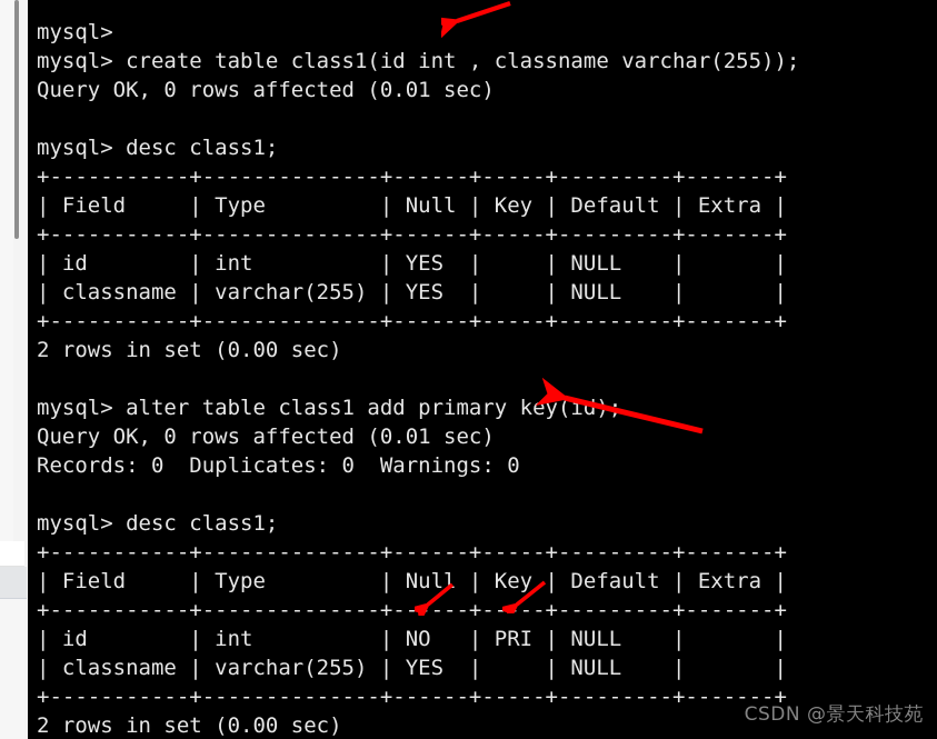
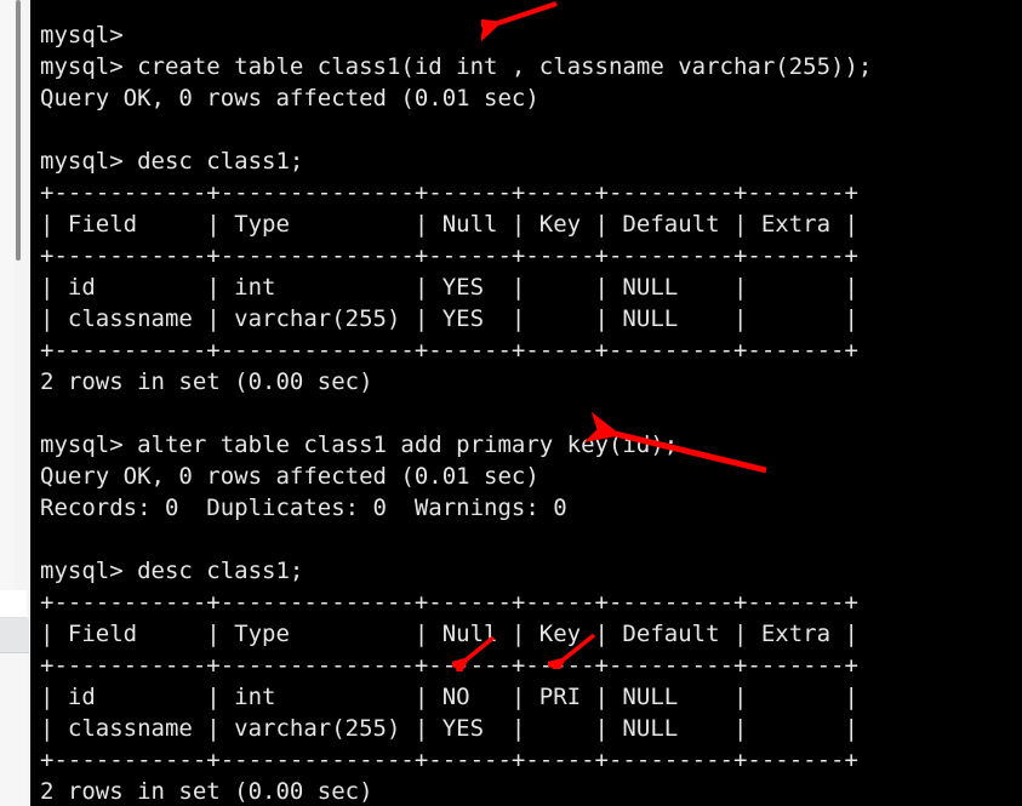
  mysql>
  mysql> create table class1(id int , classname varchar(255));
  Query OK, 0 rows affected (0.01 sec)
  mysql> desc class1;
  +-----------+--------------+------+-----+---------+-------+
  | Field | Type | Null | Key | Default | Extra |
  +-----------+--------------+------+-----+---------+-------+
  | id | int | YES | | NULL | |
  | classname | varchar(255) | YES | | NULL | |
  +-----------+--------------+------+-----+---------+-------+
  2 rows in set (0.00 sec)
  mysql> alter table class1 add primary key(id
  Query OK, 0 rows affected (0.01 sec)
  Records: 0 Duplicates: 0 Warnings: 0
  mysql> desc class1;
  +-----------+--------------+------+-----+---------+-------+
  | Field | Type | Null | Key | Default | Extra |
  +-----------+--------------+------+-----+---------+-------+
  | id | int | NO | PRI | NULL | |
  | classname | varchar(255) | YES | | NULL | |
  +-----------+--------------+------+-----+---------+-------+
  2 rows in set (0.00 sec)
- CSDN @景天科技苑
